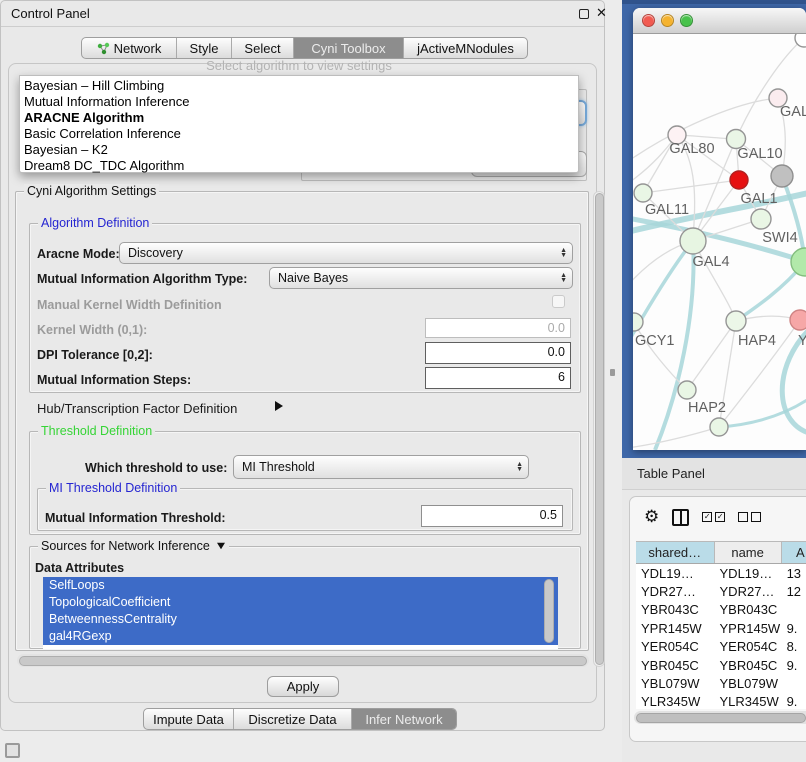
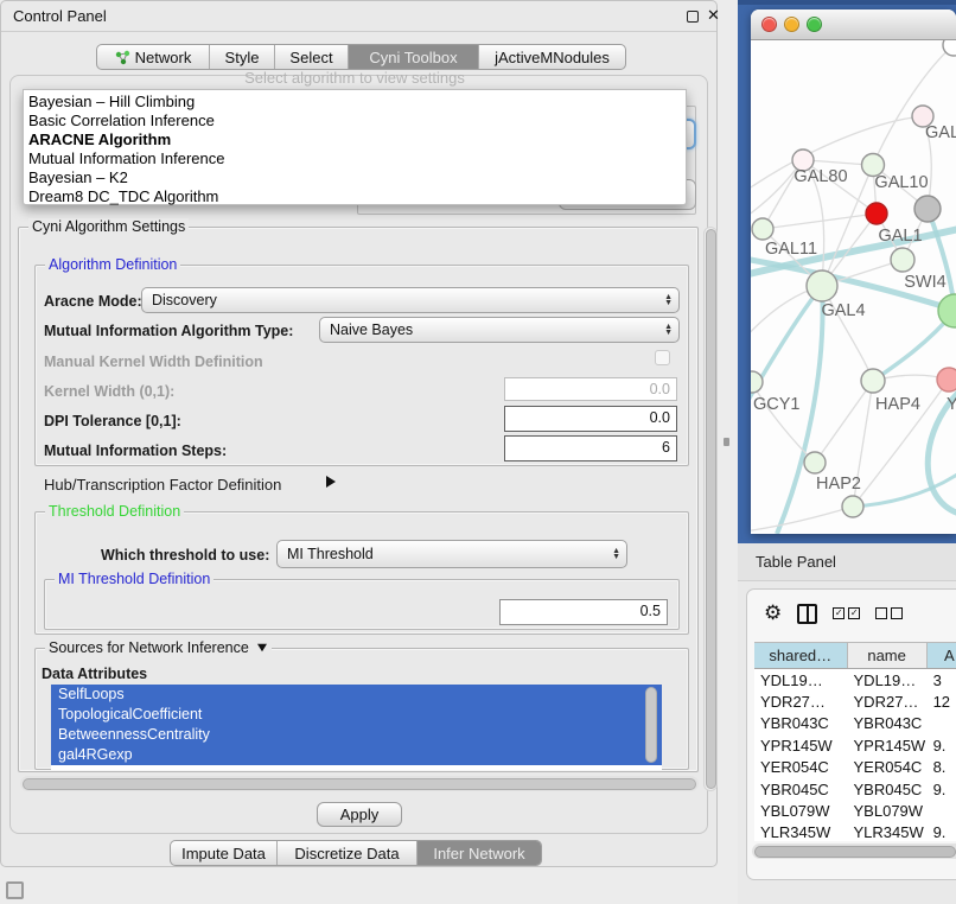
  Control Panel
  ✕
  Network
  Style
  Select
  Cyni Toolbox
  jActiveMNodules
  Select algorithm to view settings
  Bayesian – Hill Climbing
- Mutual Information Inference
+ Basic Correlation Inference
  ARACNE Algorithm
- Basic Correlation Inference
+ Mutual Information Inference
  Bayesian – K2
  Dream8 DC_TDC Algorithm
  Cyni Algorithm Settings
  Algorithm Definition
  Aracne Mode:
  Discovery
  Mutual Information Algorithm Type:
  Naive Bayes
  Manual Kernel Width Definition
  Kernel Width (0,1):
  0.0
- DPI Tolerance [0,2]:
+ DPI Tolerance [0,1]:
  0.0
  Mutual Information Steps:
  6
  Hub/Transcription Factor Definition
  Threshold Definition
  Which threshold to use:
  MI Threshold
  MI Threshold Definition
- Mutual Information Threshold:
  0.5
  Sources for Network Inference
  Data Attributes
  SelfLoops
  TopologicalCoefficient
  BetweennessCentrality
  gal4RGexp
  Apply
  Impute Data
  Discretize Data
  Infer Network
  GAL
  GAL80
  GAL10
  GAL11
  SWI4
  GAL4
  GCY1
  HAP4
  Y
  HAP2
  GAL1
  Table Panel
  ⚙
  ✓
  ✓
  shared…
  name
  A
  YDL19…
  YDL19…
- 13
+ 3
  YDR27…
  YDR27…
  12
  YBR043C
  YBR043C
  YPR145W
  YPR145W
  9.
  YER054C
  YER054C
  8.
  YBR045C
  YBR045C
  9.
  YBL079W
  YBL079W
  YLR345W
  YLR345W
  9.
